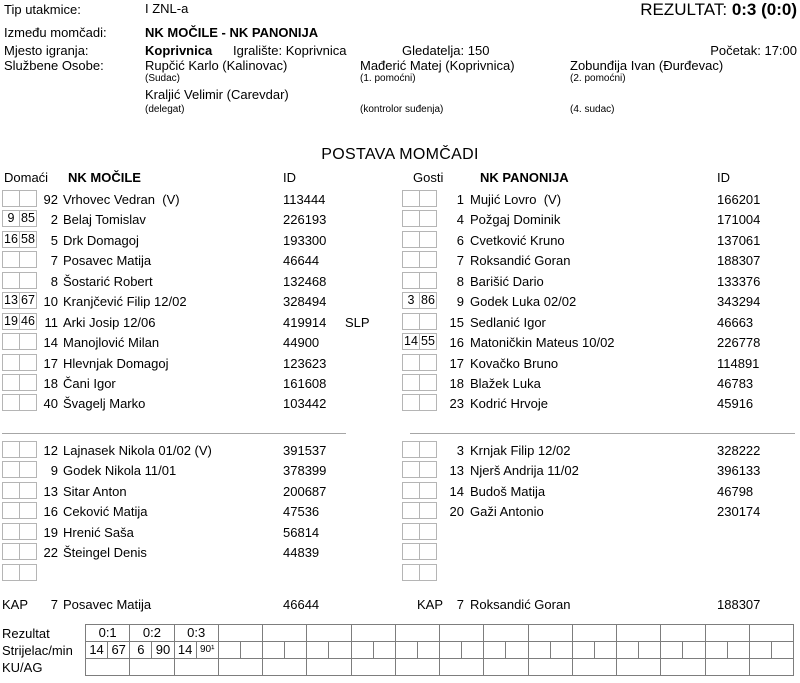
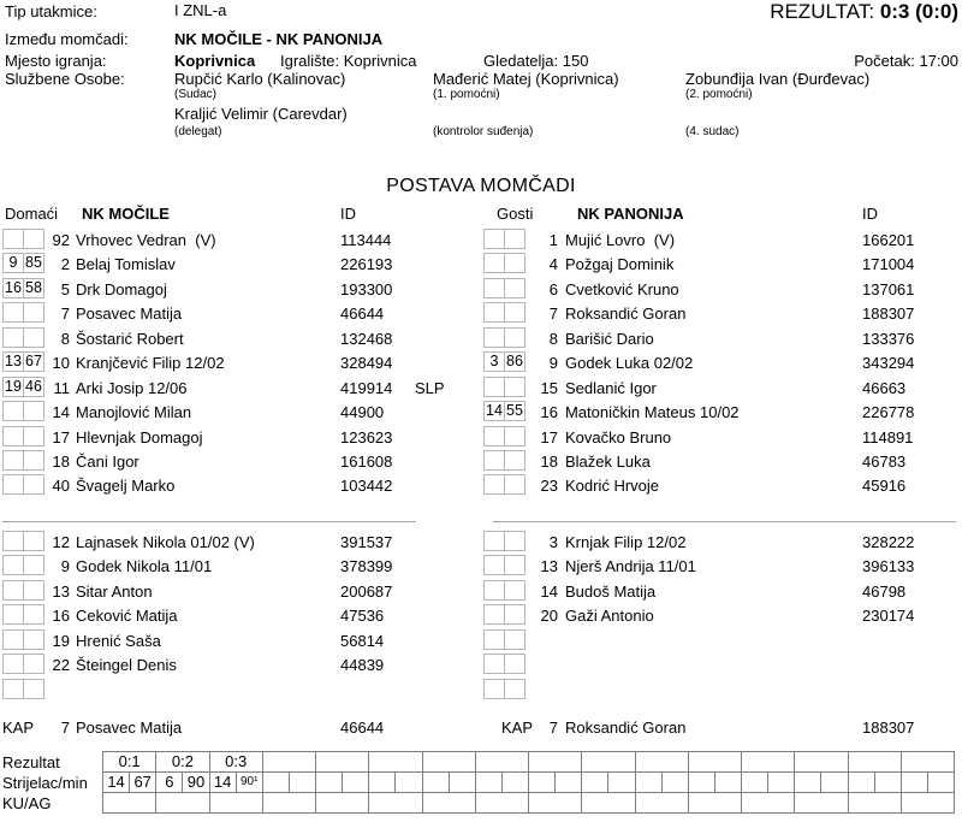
  Tip utakmice:
  I ZNL-a
  REZULTAT: 0:3 (0:0)
  Između momčadi:
  NK MOČILE - NK PANONIJA
  Mjesto igranja:
  Koprivnica
  Igralište: Koprivnica
  Gledatelja: 150
  Početak: 17:00
  Službene Osobe:
  Rupčić Karlo (Kalinovac)
  Mađerić Matej (Koprivnica)
  Zobunđija Ivan (Đurđevac)
  (Sudac)
  (1. pomoćni)
  (2. pomoćni)
  Kraljić Velimir (Carevdar)
  (delegat)
  (kontrolor suđenja)
  (4. sudac)
  POSTAVA MOMČADI
  Domaći
  NK MOČILE
  ID
  Gosti
  NK PANONIJA
  ID
  92
  Vrhovec Vedran (V)
  113444
  9
  85
  2
  Belaj Tomislav
  226193
  16
  58
  5
  Drk Domagoj
  193300
  7
  Posavec Matija
  46644
  8
  Šostarić Robert
  132468
  13
  67
  10
  Kranjčević Filip 12/02
  328494
  19
  46
  11
  Arki Josip 12/06
  419914
  SLP
  14
  Manojlović Milan
  44900
  17
  Hlevnjak Domagoj
  123623
  18
  Čani Igor
  161608
  40
  Švagelj Marko
  103442
  1
  Mujić Lovro (V)
  166201
  4
  Požgaj Dominik
  171004
  6
  Cvetković Kruno
  137061
  7
  Roksandić Goran
  188307
  8
  Barišić Dario
  133376
  3
  86
  9
  Godek Luka 02/02
  343294
  15
  Sedlanić Igor
  46663
  14
  55
  16
  Matoničkin Mateus 10/02
  226778
  17
  Kovačko Bruno
  114891
  18
  Blažek Luka
  46783
  23
  Kodrić Hrvoje
  45916
  12
  Lajnasek Nikola 01/02 (V)
  391537
  9
  Godek Nikola 11/01
  378399
  13
  Sitar Anton
  200687
  16
  Ceković Matija
  47536
  19
  Hrenić Saša
  56814
  22
  Šteingel Denis
  44839
  3
  Krnjak Filip 12/02
  328222
  13
- Njerš Andrija 11/02
+ Njerš Andrija 11/01
  396133
  14
  Budoš Matija
  46798
  20
  Gaži Antonio
  230174
  KAP
  7
  Posavec Matija
  46644
  KAP
  7
  Roksandić Goran
  188307
  Rezultat
  Strijelac/min
  KU/AG
  0:1	0:2	0:3
  14	67	6	90	14	90¹
